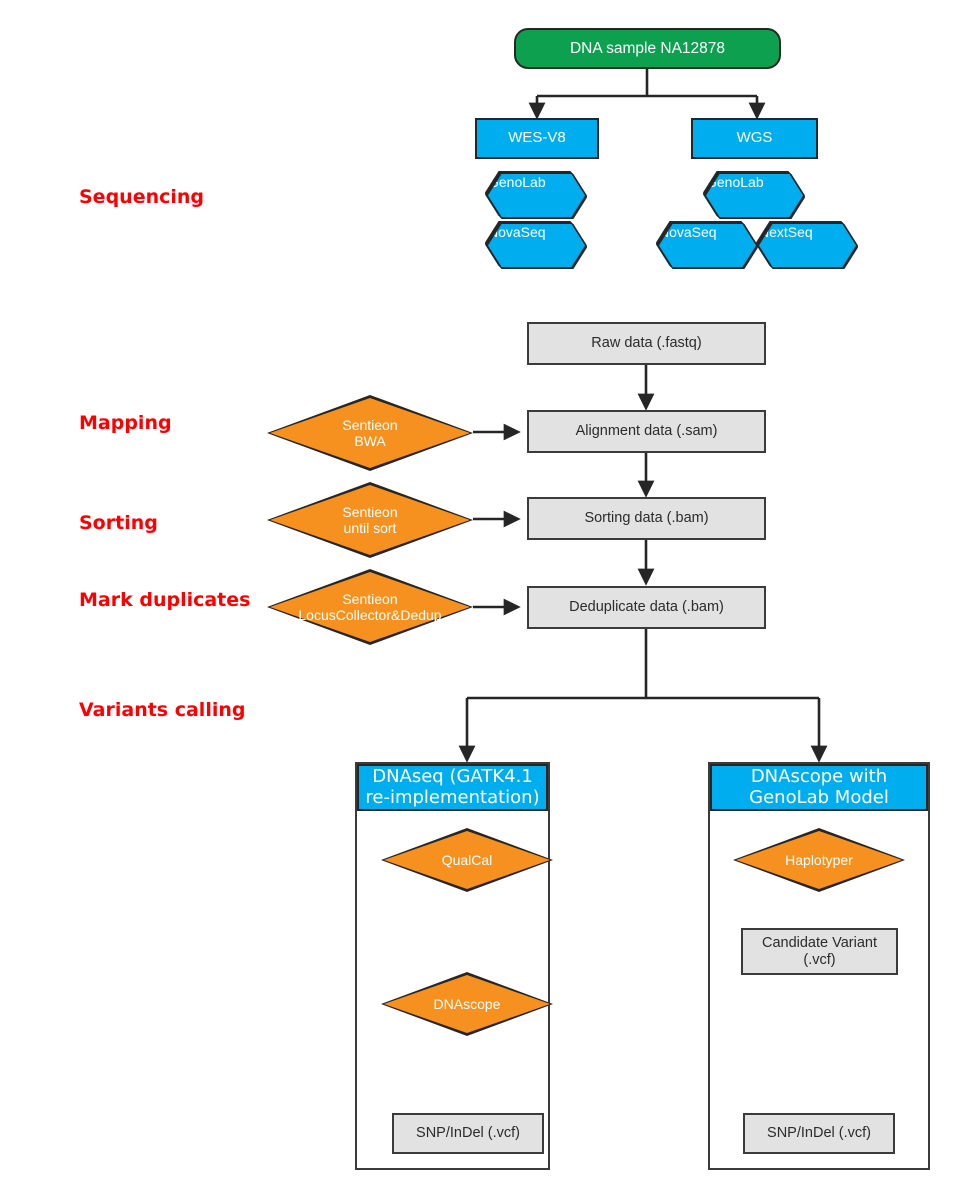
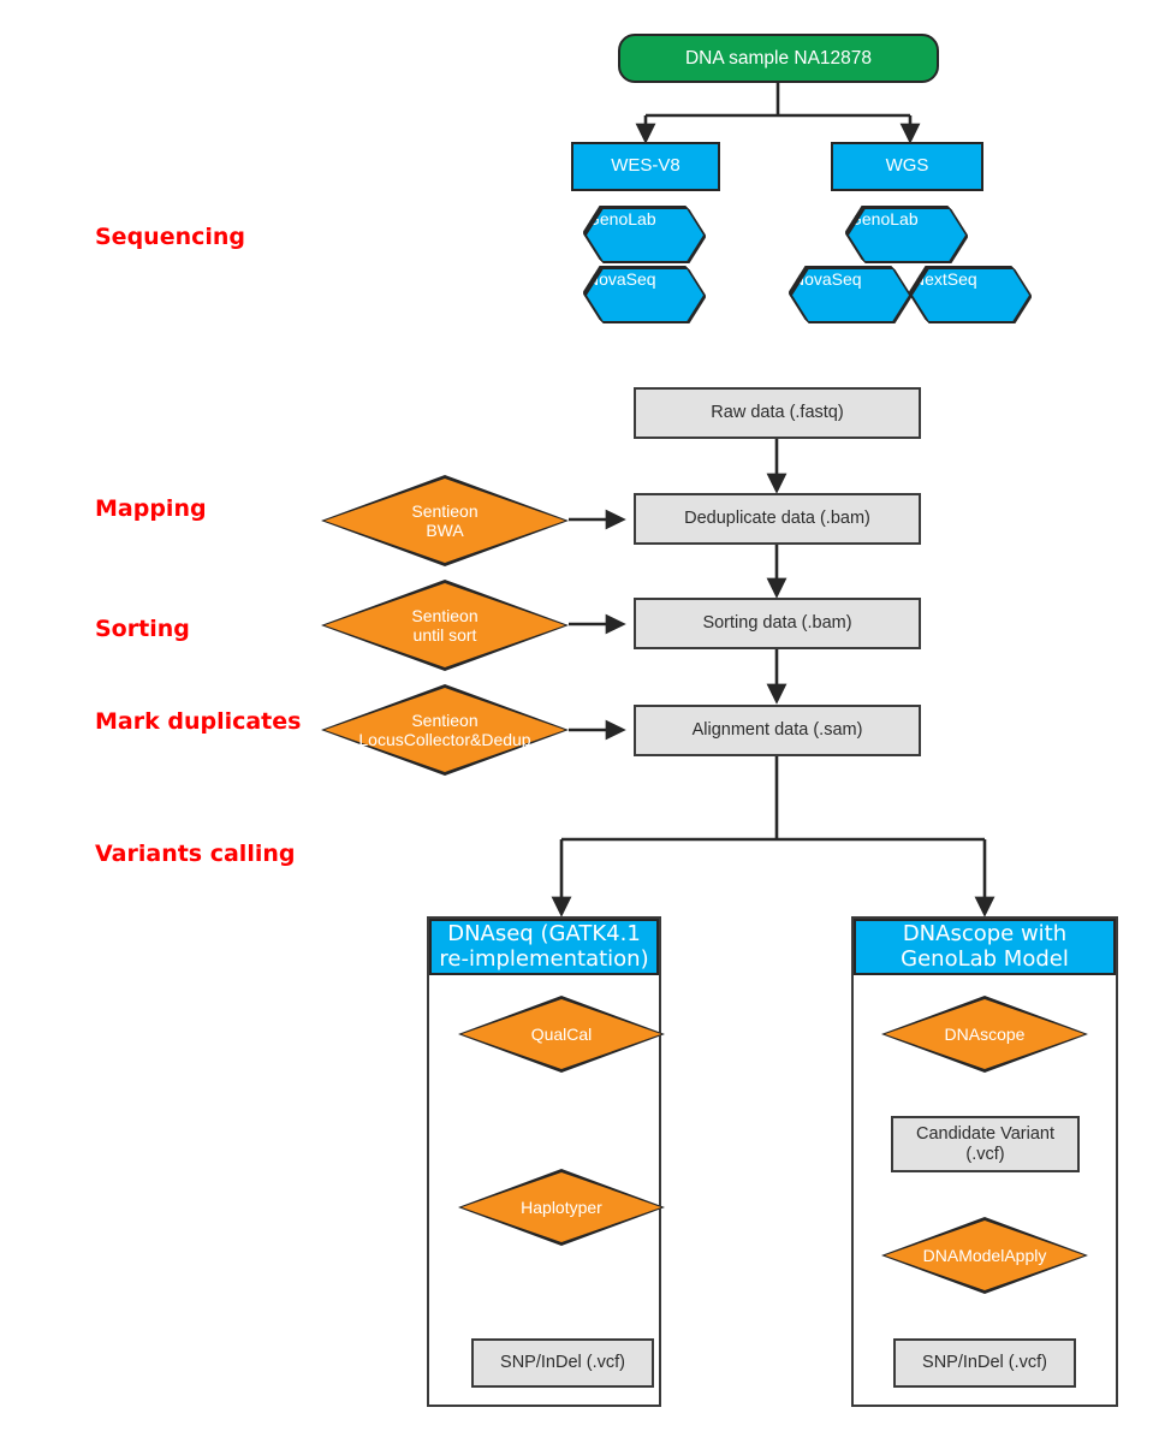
  Sequencing
  Mapping
  Sorting
  Mark duplicates
  Variants calling
  DNA sample NA12878
  WES-V8
  enoLab
  ovaSeq
  WGS
  enoLab
  ovaSeq
  extSeq
  Raw data (.fastq)
- Alignment data (.sam)
+ Deduplicate data (.bam)
  Sorting data (.bam)
- Deduplicate data (.bam)
+ Alignment data (.sam)
  Sentieon
  BWA
  Sentieon
  until sort
  Sentieon
  LocusCollector&Dedup
  DNAseq (GATK4.1
  re-implementation)
  QualCal
- DNAscope
+ Haplotyper
  SNP/InDel (.vcf)
  DNAscope with
  GenoLab Model
- Haplotyper
+ DNAscope
  Candidate Variant
  (.vcf)
+ DNAModelApply
  SNP/InDel (.vcf)
